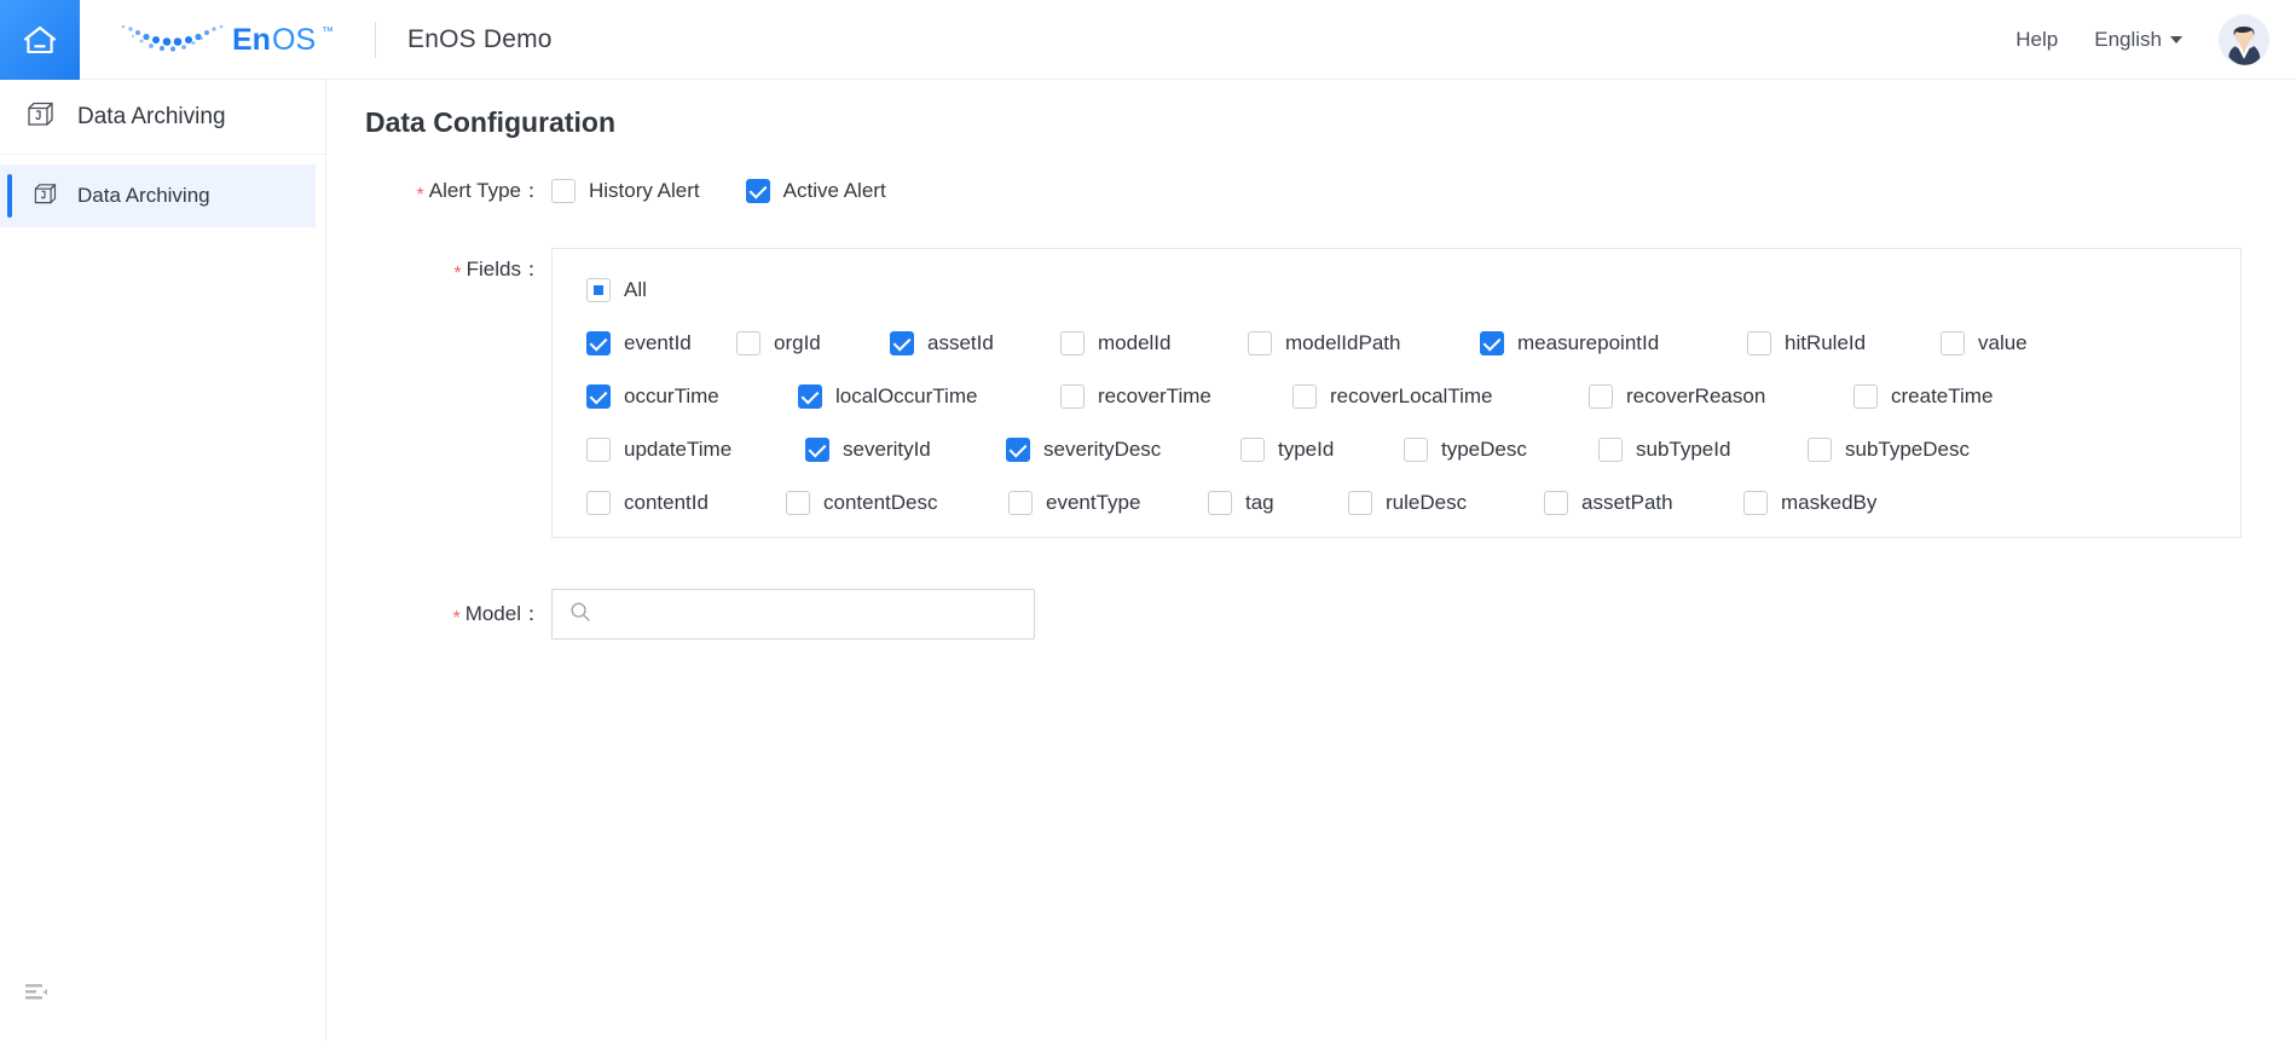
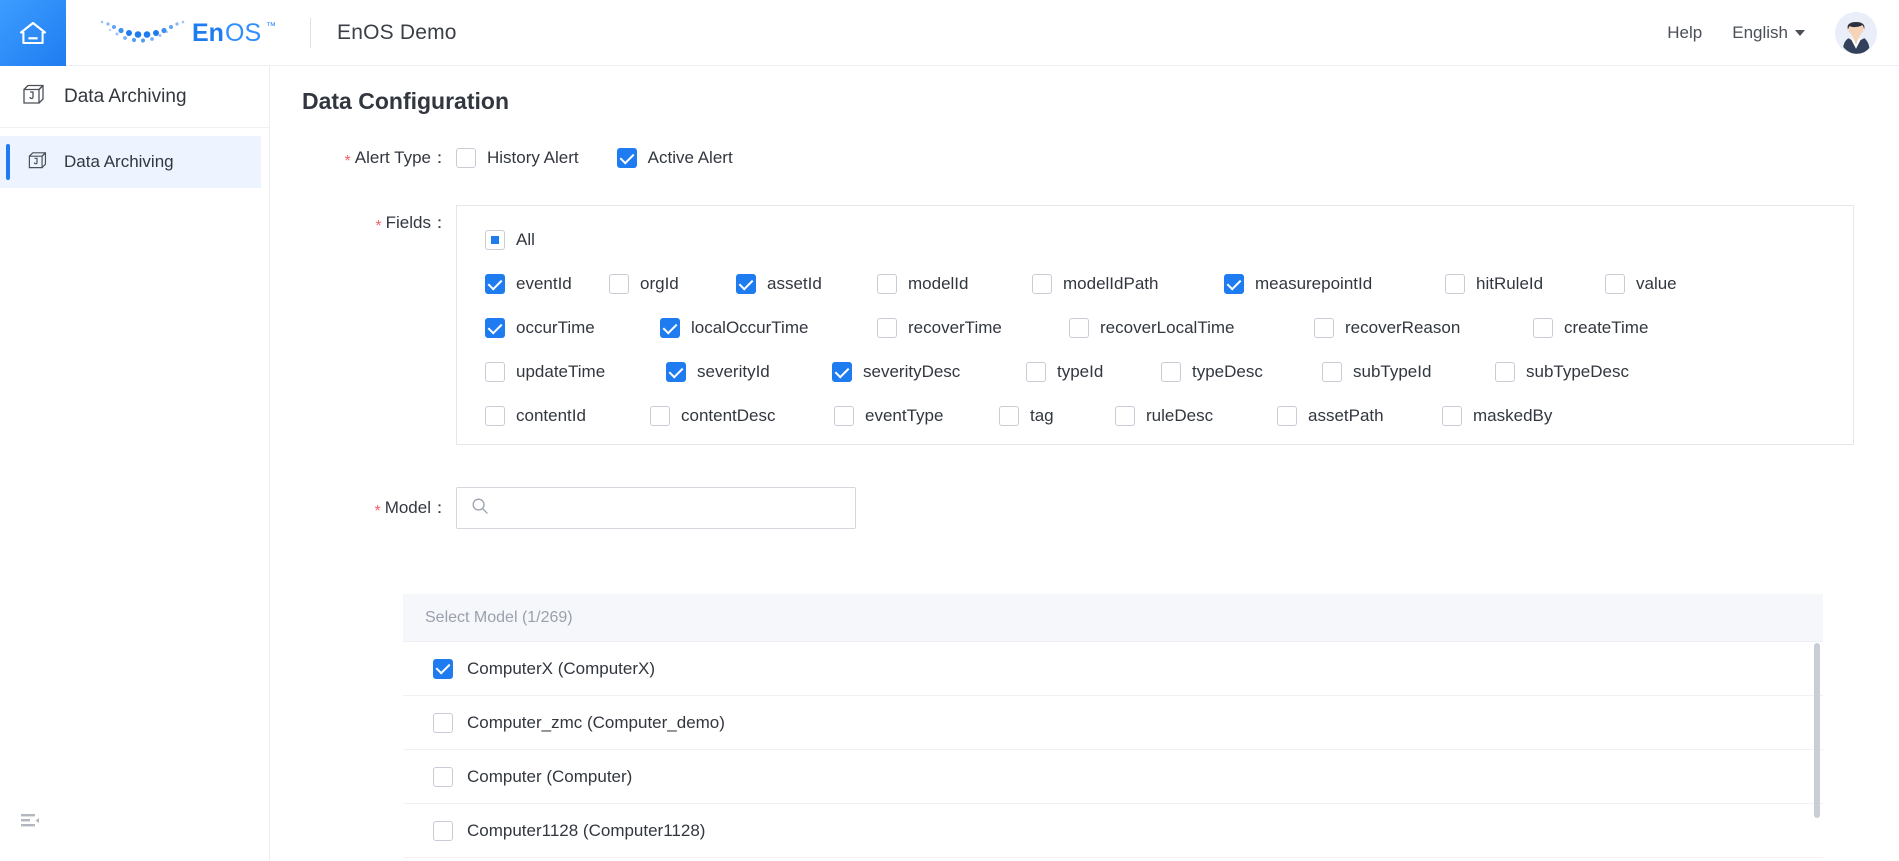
  En
  OS
  ™
  EnOS Demo
  Help
  English
  Data Archiving
  Data Archiving
  Data Configuration
  * Alert Type：
  History Alert
  Active Alert
  * Fields：
  All
  eventId
  orgId
  assetId
  modelId
  modelIdPath
  measurepointId
  hitRuleId
  value
  occurTime
  localOccurTime
  recoverTime
  recoverLocalTime
  recoverReason
  createTime
  updateTime
  severityId
  severityDesc
  typeId
  typeDesc
  subTypeId
  subTypeDesc
  contentId
  contentDesc
  eventType
  tag
  ruleDesc
  assetPath
  maskedBy
  * Model：
+ Select Model (1/269)
+ ComputerX (ComputerX)
+ Computer_zmc (Computer_demo)
+ Computer (Computer)
+ Computer1128 (Computer1128)
